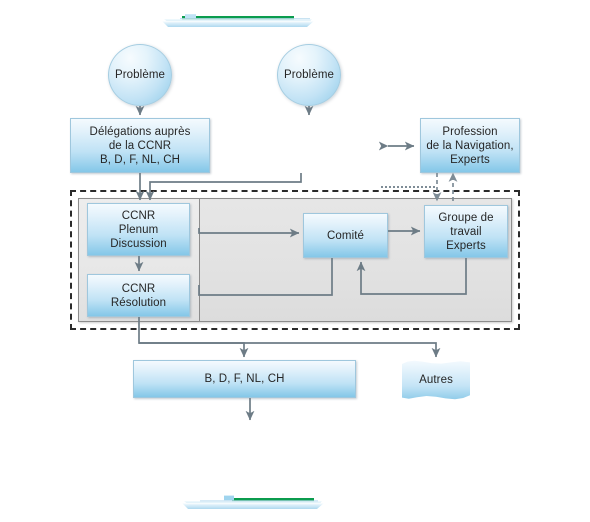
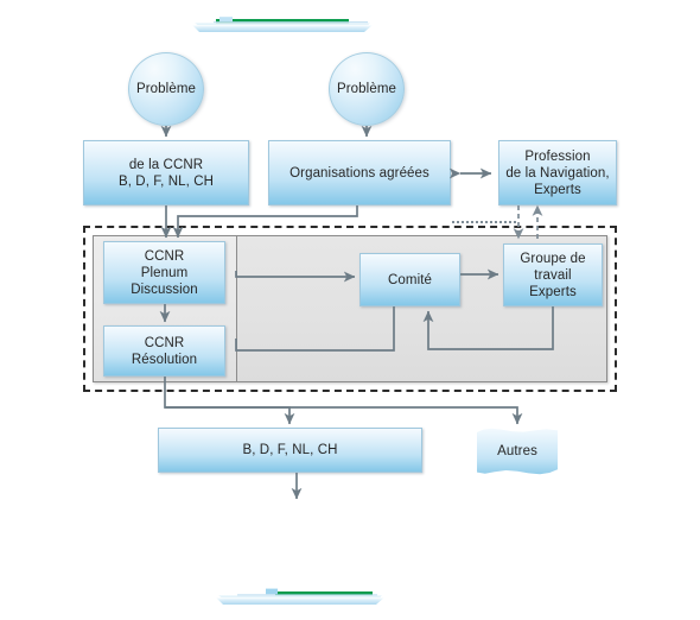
  Problème
  Problème
- Délégations auprès
  de la CCNR
  B, D, F, NL, CH
+ Organisations agréées
  Profession
  de la Navigation,
  Experts
  CCNR
  Plenum
  Discussion
  CCNR
  Résolution
  Comité
  Groupe de
  travail
  Experts
  B, D, F, NL, CH
  Autres
